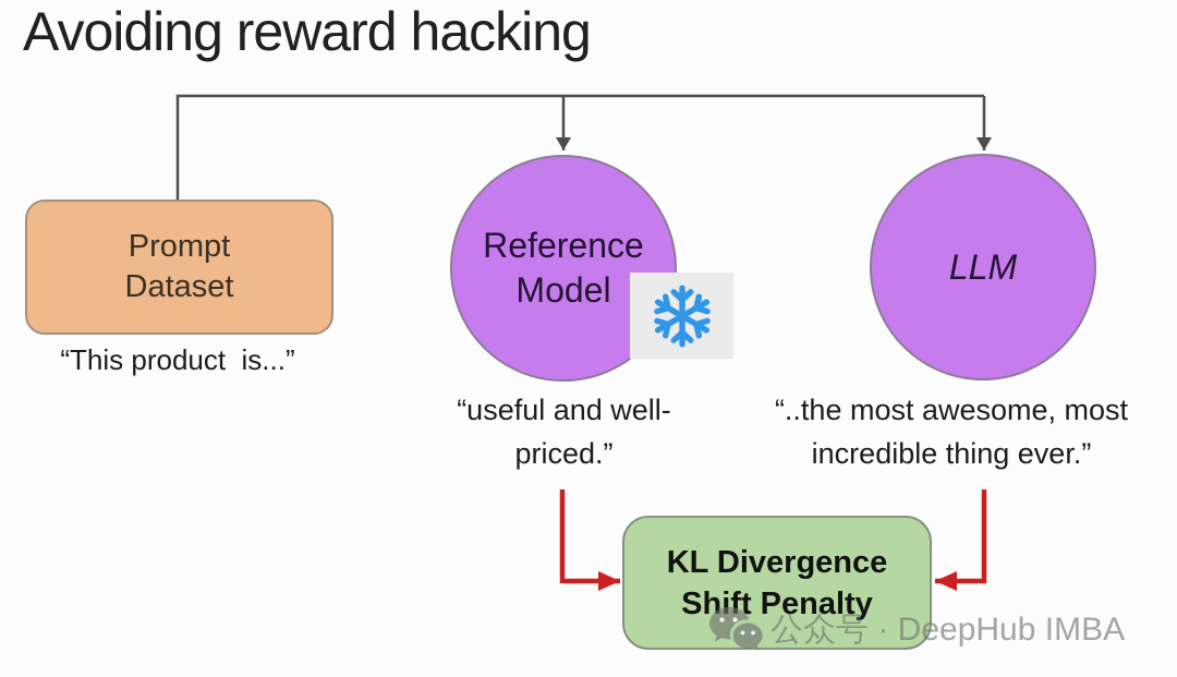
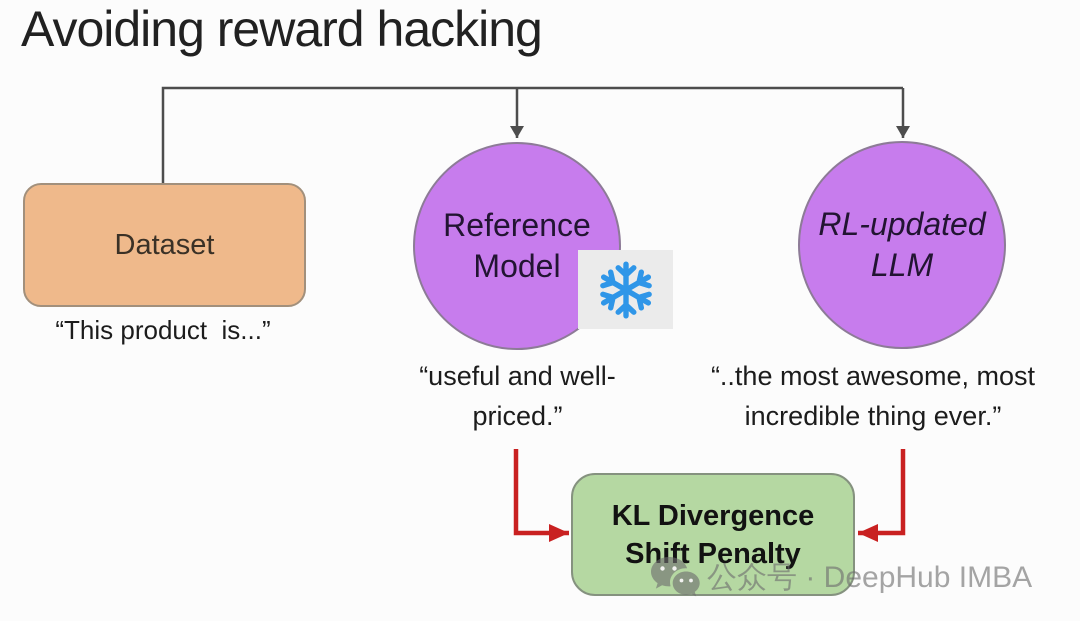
  Avoiding reward hacking
- Prompt
  Dataset
  “This product is...”
  Reference
  Model
+ RL-updated
  LLM
  “useful and well-priced.”
  “..the most awesome, most incredible thing ever.”
  KL Divergence
  Shift Penalty
  公众号 · DeepHub IMBA
